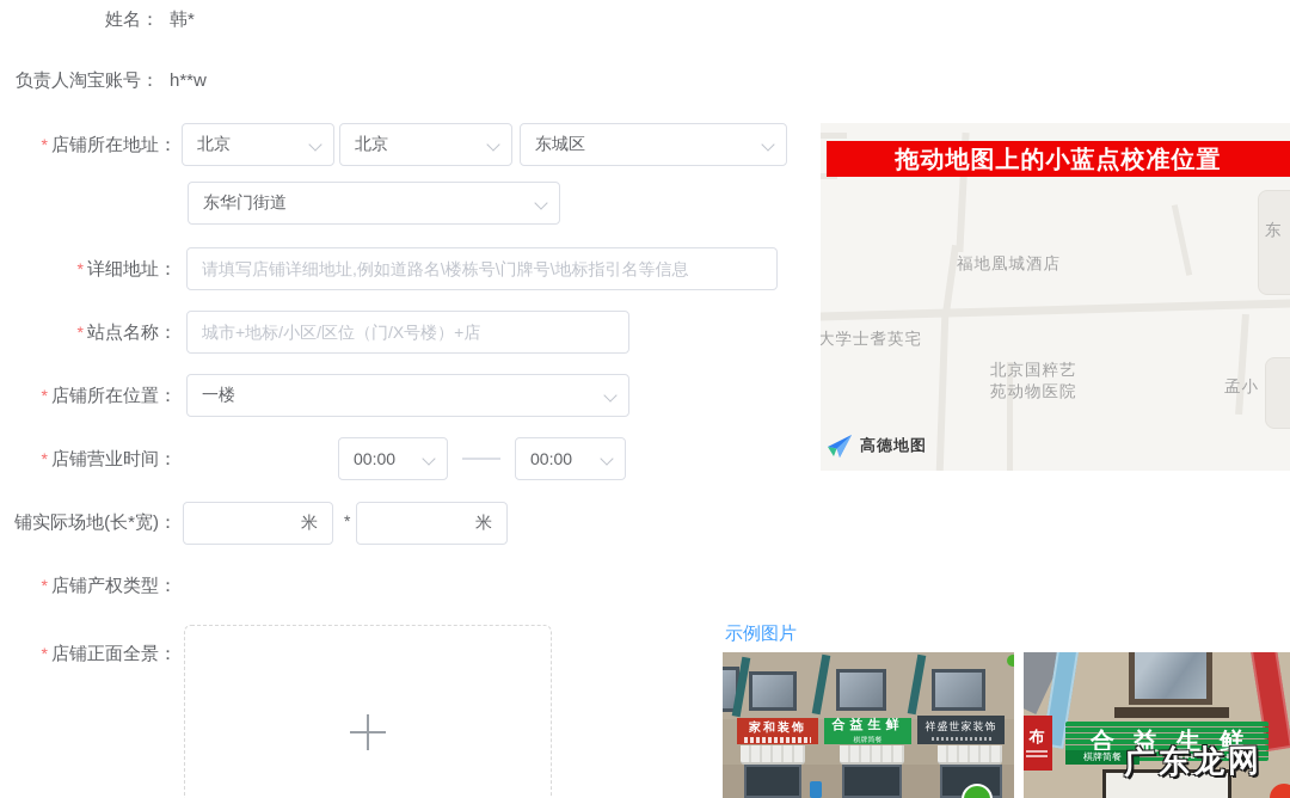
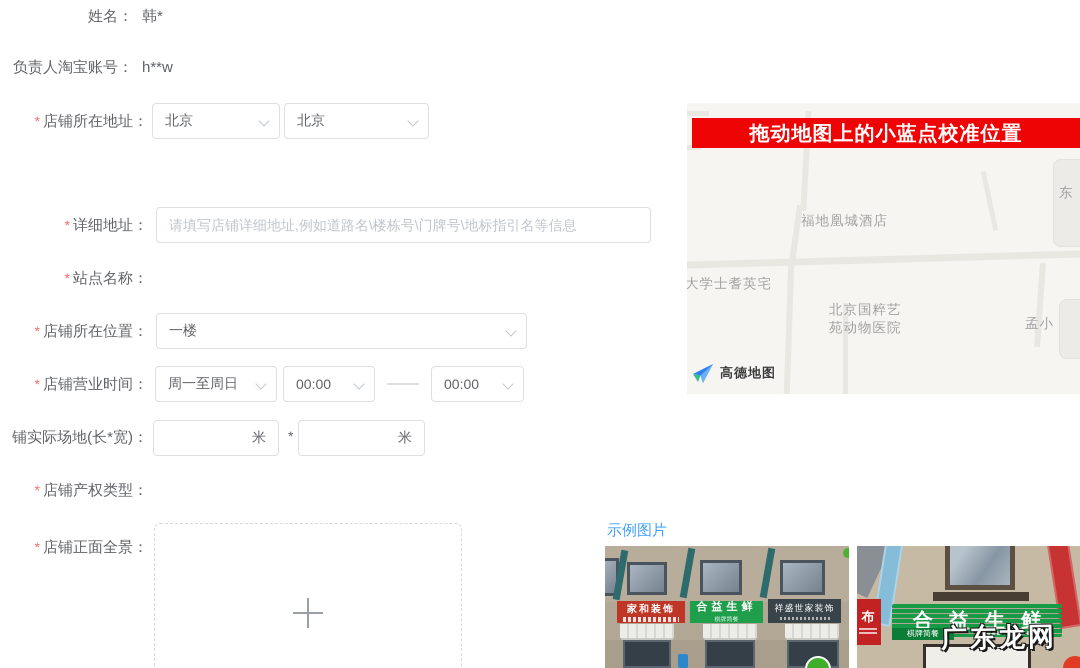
  姓名：
  韩*
  负责人淘宝账号：
  h**w
  * 店铺所在地址：
  北京
  北京
- 东城区
- 东华门街道
  * 详细地址：
  请填写店铺详细地址,例如道路名\楼栋号\门牌号\地标指引名等信息
  * 站点名称：
- 城市+地标/小区/区位（门/X号楼）+店
  * 店铺所在位置：
  一楼
  * 店铺营业时间：
+ 周一至周日
  00:00
  00:00
  铺实际场地(长*宽)：
  米
  *
  米
  * 店铺产权类型：
  * 店铺正面全景：
  福地凰城酒店
  东
  大学士耆英宅
  北京国粹艺
  苑动物医院
  孟小
  拖动地图上的小蓝点校准位置
  高德地图
  示例图片
  家和装饰
  合益生鲜
  祥盛世家装饰
  合益生鲜
  棋牌简餐
  布
  广东龙网
